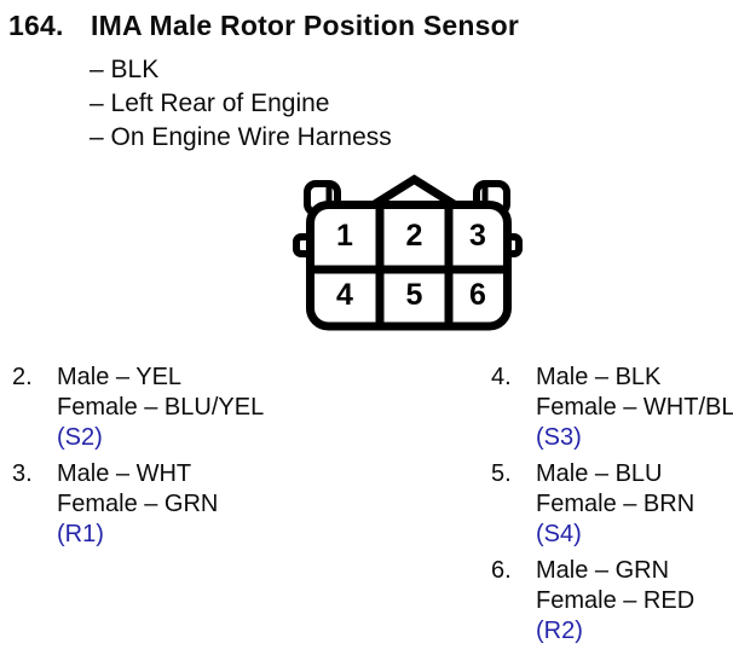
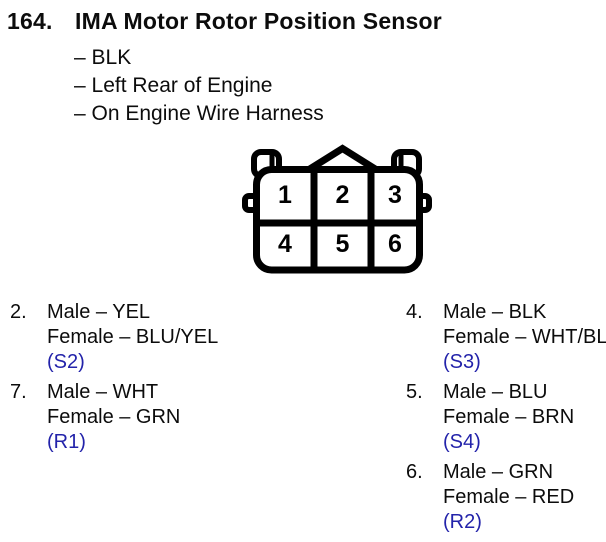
  164.
- IMA Male Rotor Position Sensor
+ IMA Motor Rotor Position Sensor
  – BLK
  – Left Rear of Engine
  – On Engine Wire Harness
  1
  2
  3
  4
  5
  6
  2.
  Male – YEL
  Female – BLU/YEL
  (S2)
- 3.
+ 7.
  Male – WHT
  Female – GRN
  (R1)
  4.
  Male – BLK
  Female – WHT/BL
  (S3)
  5.
  Male – BLU
  Female – BRN
  (S4)
  6.
  Male – GRN
  Female – RED
  (R2)
